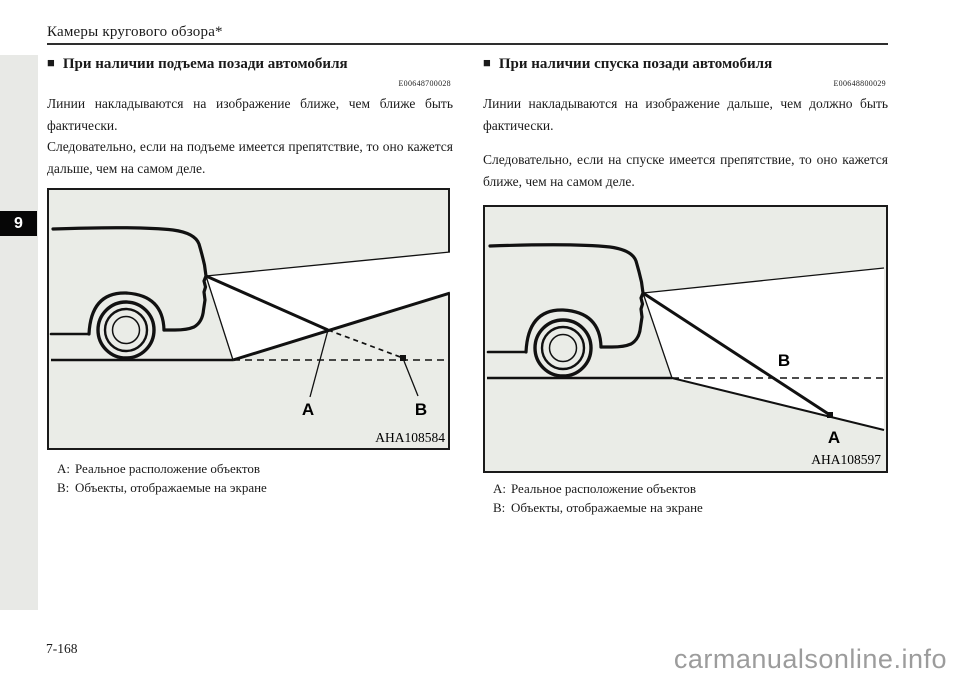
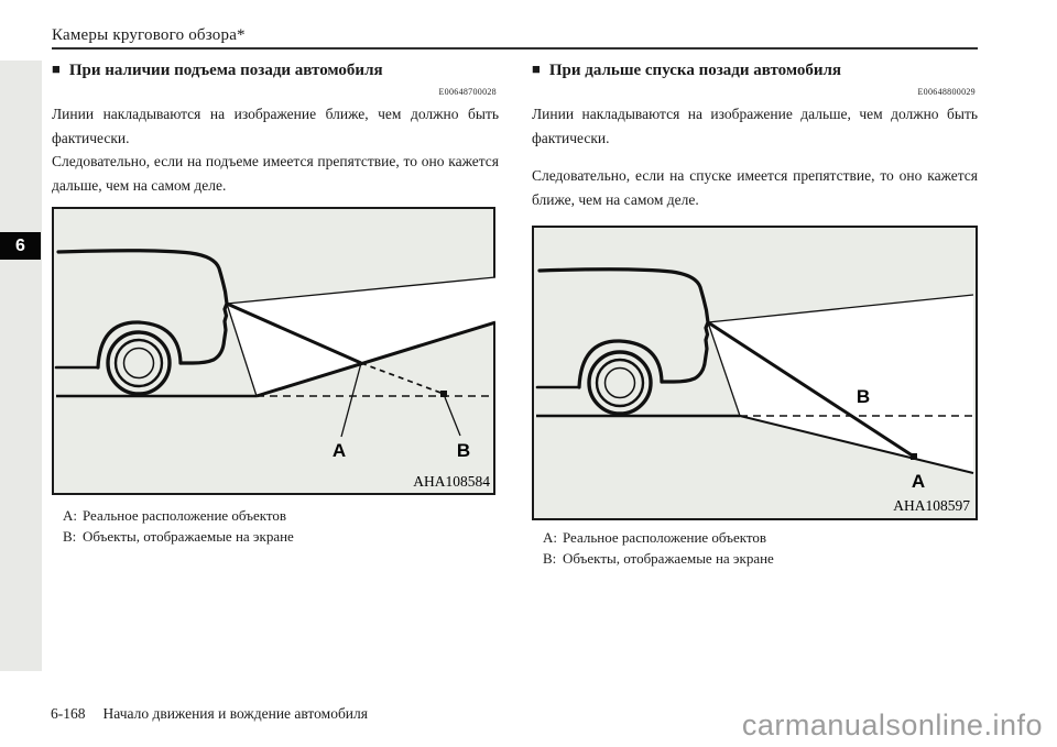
- 9
+ 6
  Камеры кругового обзора*
  ■
  При наличии подъема позади автомобиля
  E00648700028
- Линии накладываются на изображение ближе, чем ближе быть фактически.
+ Линии накладываются на изображение ближе, чем должно быть фактически.
  Следовательно, если на подъеме имеется препятствие, то оно кажется дальше, чем на самом деле.
  A
  B
  AHA108584
  A:
  Реальное расположение объектов
  B:
  Объекты, отображаемые на экране
  ■
- При наличии спуска позади автомобиля
+ При дальше спуска позади автомобиля
  E00648800029
  Линии накладываются на изображение дальше, чем должно быть фактически.
  Следовательно, если на спуске имеется препятствие, то оно кажется ближе, чем на самом деле.
  B
  A
  AHA108597
  A:
  Реальное расположение объектов
  B:
  Объекты, отображаемые на экране
- 7-168
+ 6-168
+ Начало движения и вождение автомобиля
  carmanualsonline.info
